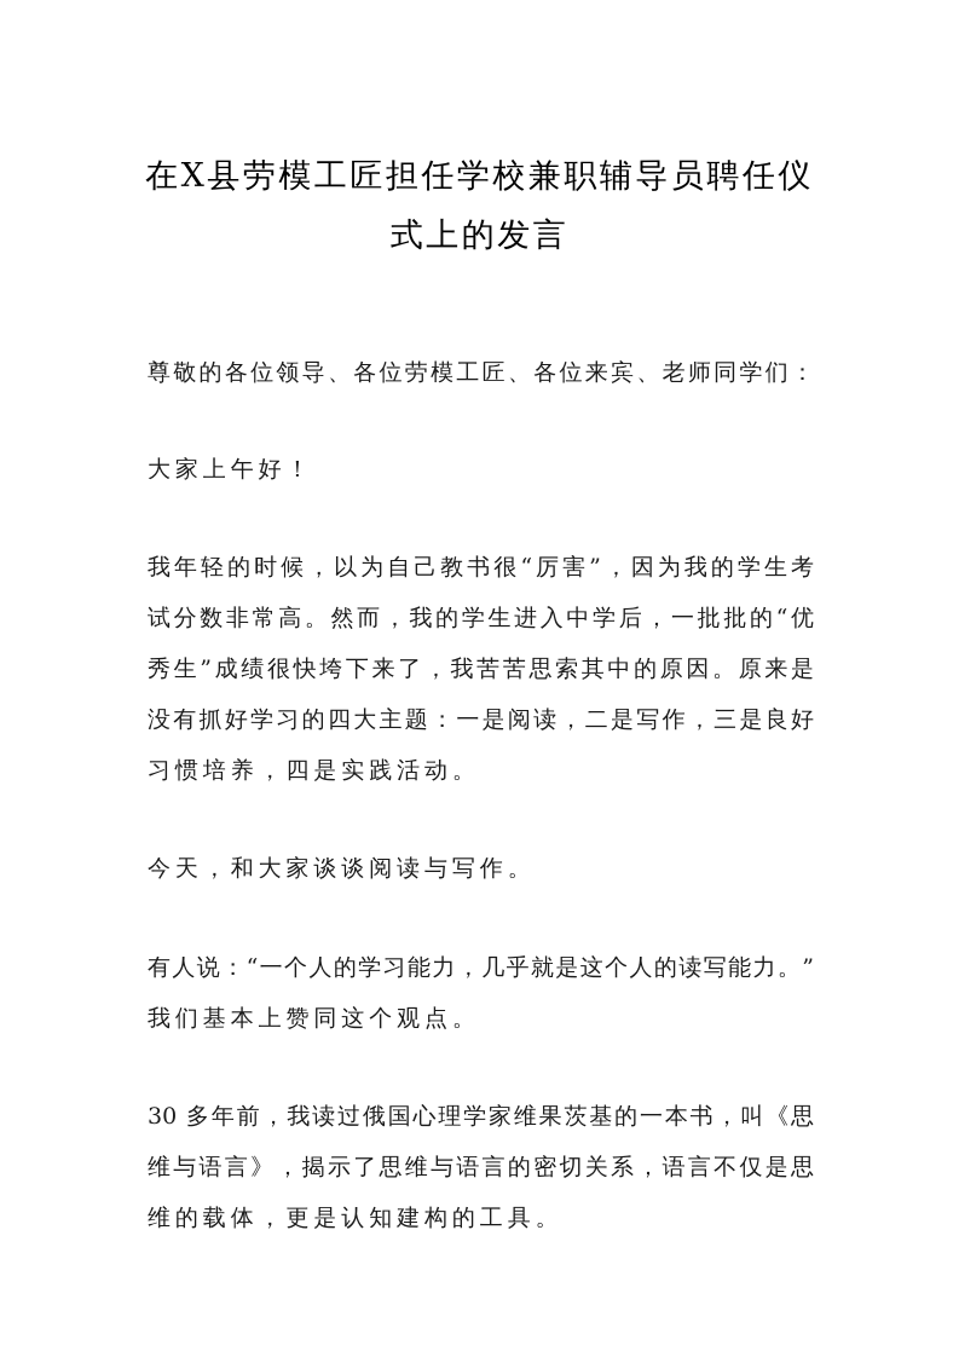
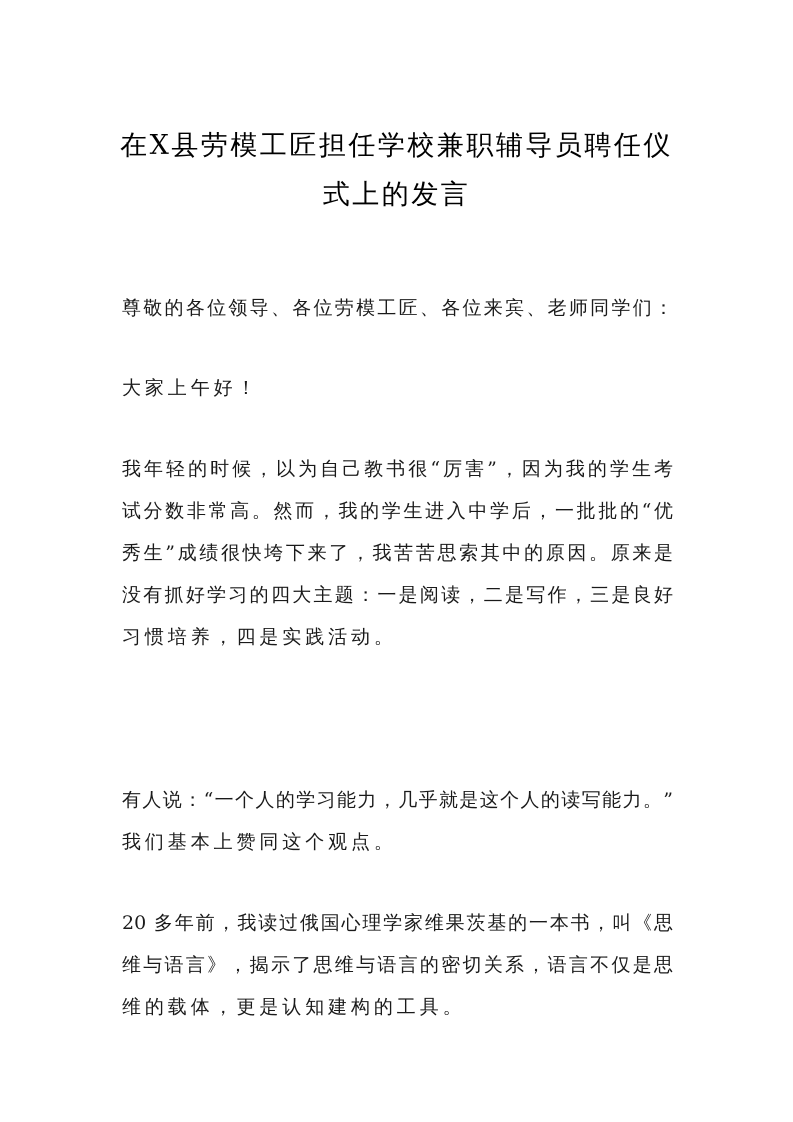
  在X县劳模工匠担任学校兼职辅导员聘任仪
  式上的发言
  尊敬的各位领导、各位劳模工匠、各位来宾、老师同学们：
  大家上午好！
  我年轻的时候，以为自己教书很“厉害”，因为我的学生考
  试分数非常高。然而，我的学生进入中学后，一批批的“优
  秀生”成绩很快垮下来了，我苦苦思索其中的原因。原来是
  没有抓好学习的四大主题：一是阅读，二是写作，三是良好
  习惯培养，四是实践活动。
- 今天，和大家谈谈阅读与写作。
  有人说：“一个人的学习能力，几乎就是这个人的读写能力。”
  我们基本上赞同这个观点。
- 30 多年前，我读过俄国心理学家维果茨基的一本书，叫《思
+ 20 多年前，我读过俄国心理学家维果茨基的一本书，叫《思
  维与语言》，揭示了思维与语言的密切关系，语言不仅是思
  维的载体，更是认知建构的工具。
